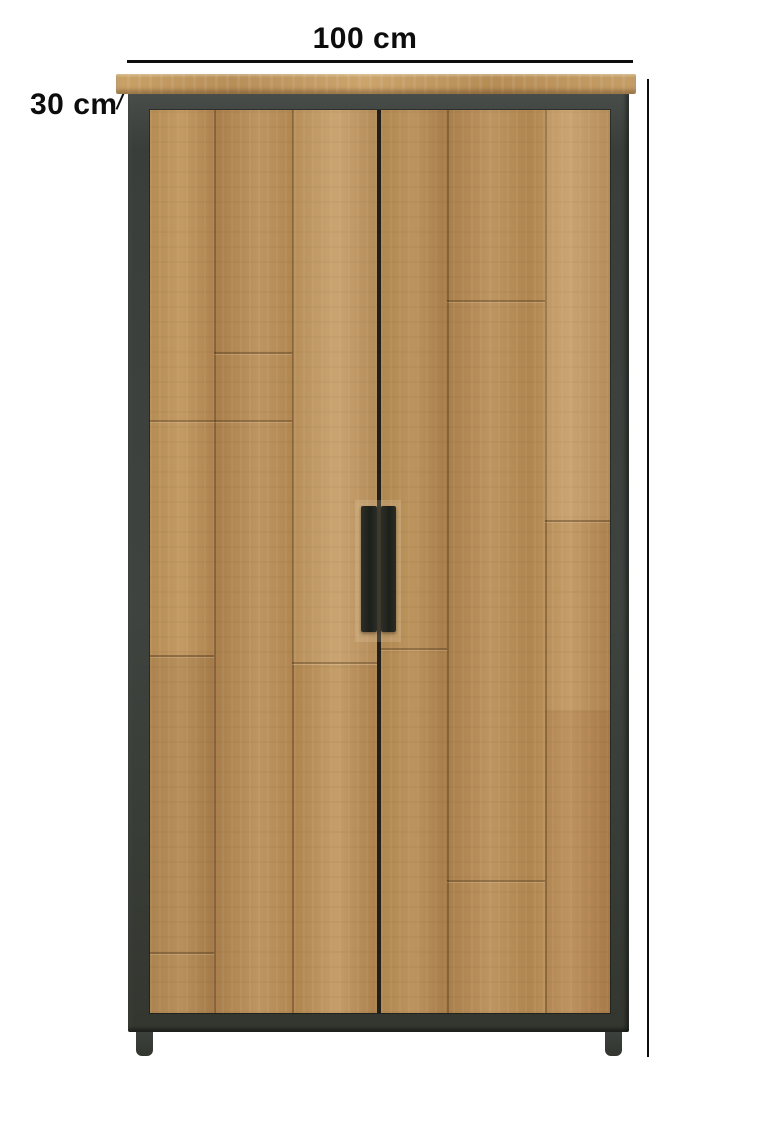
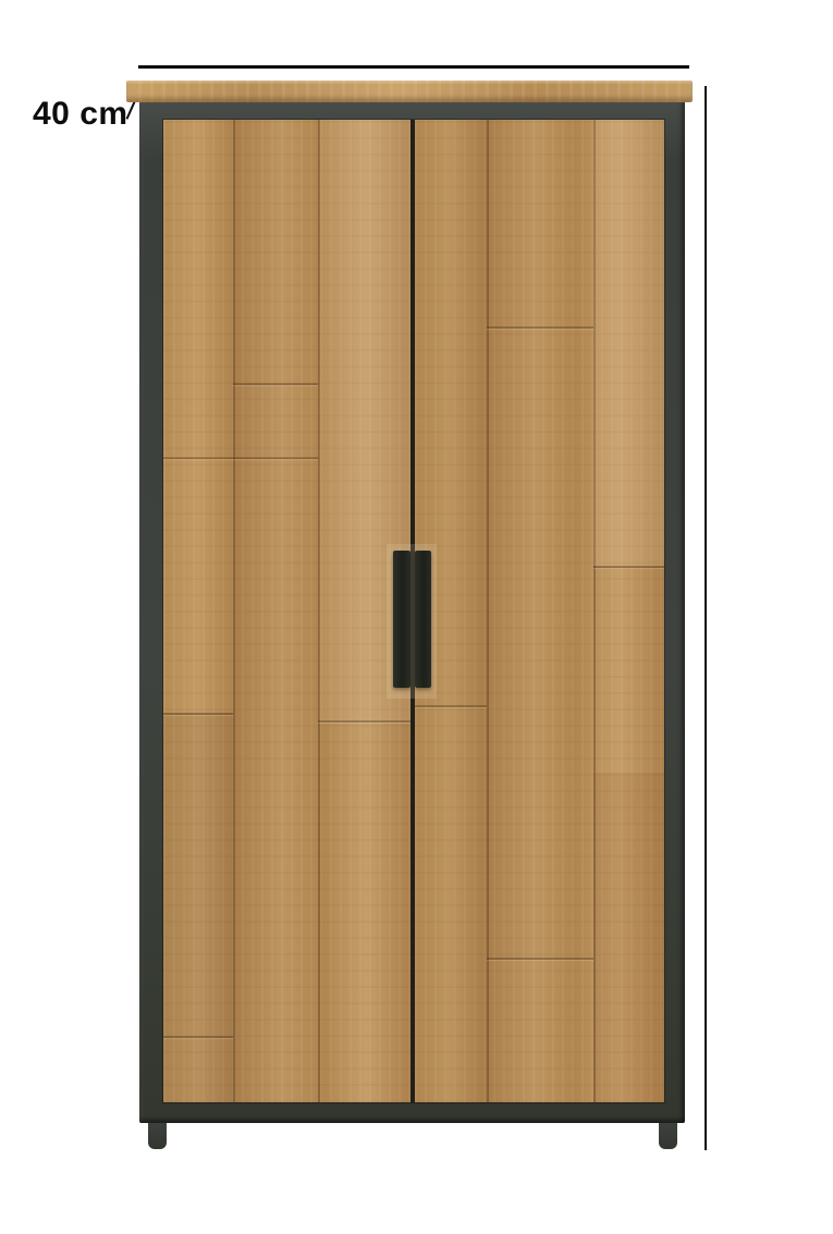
- 100 cm
- 30 cm
+ 40 cm
